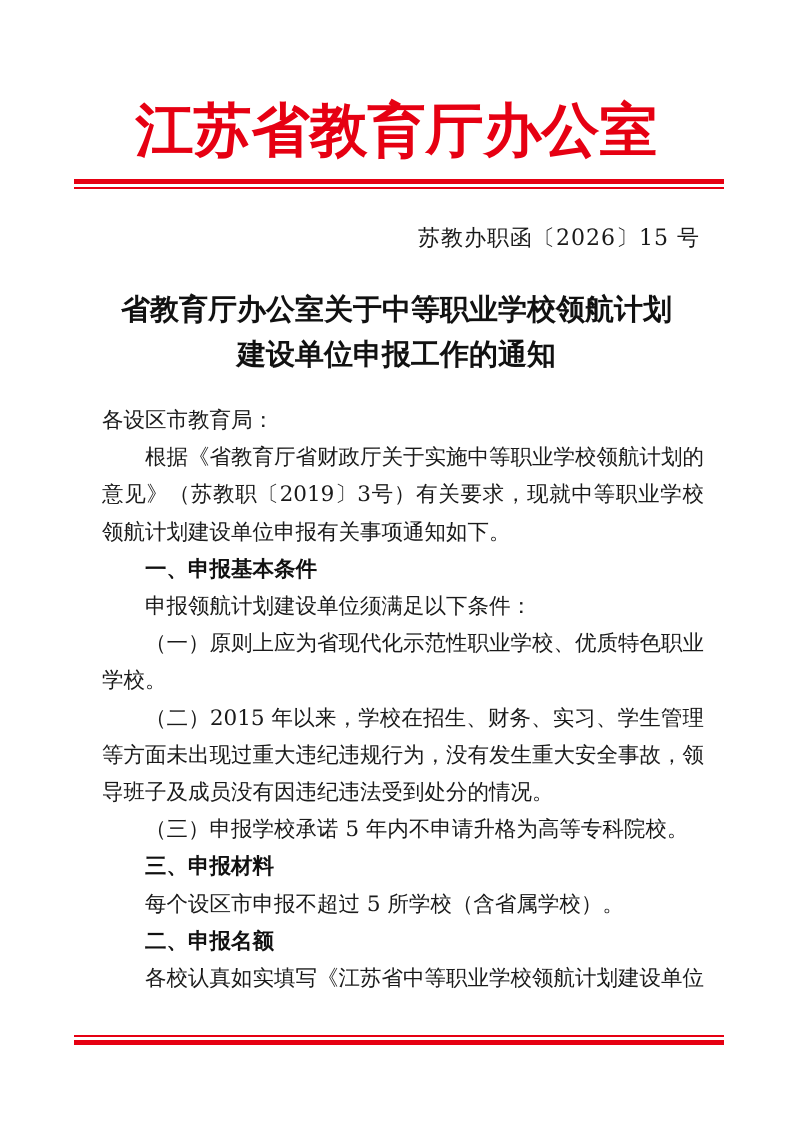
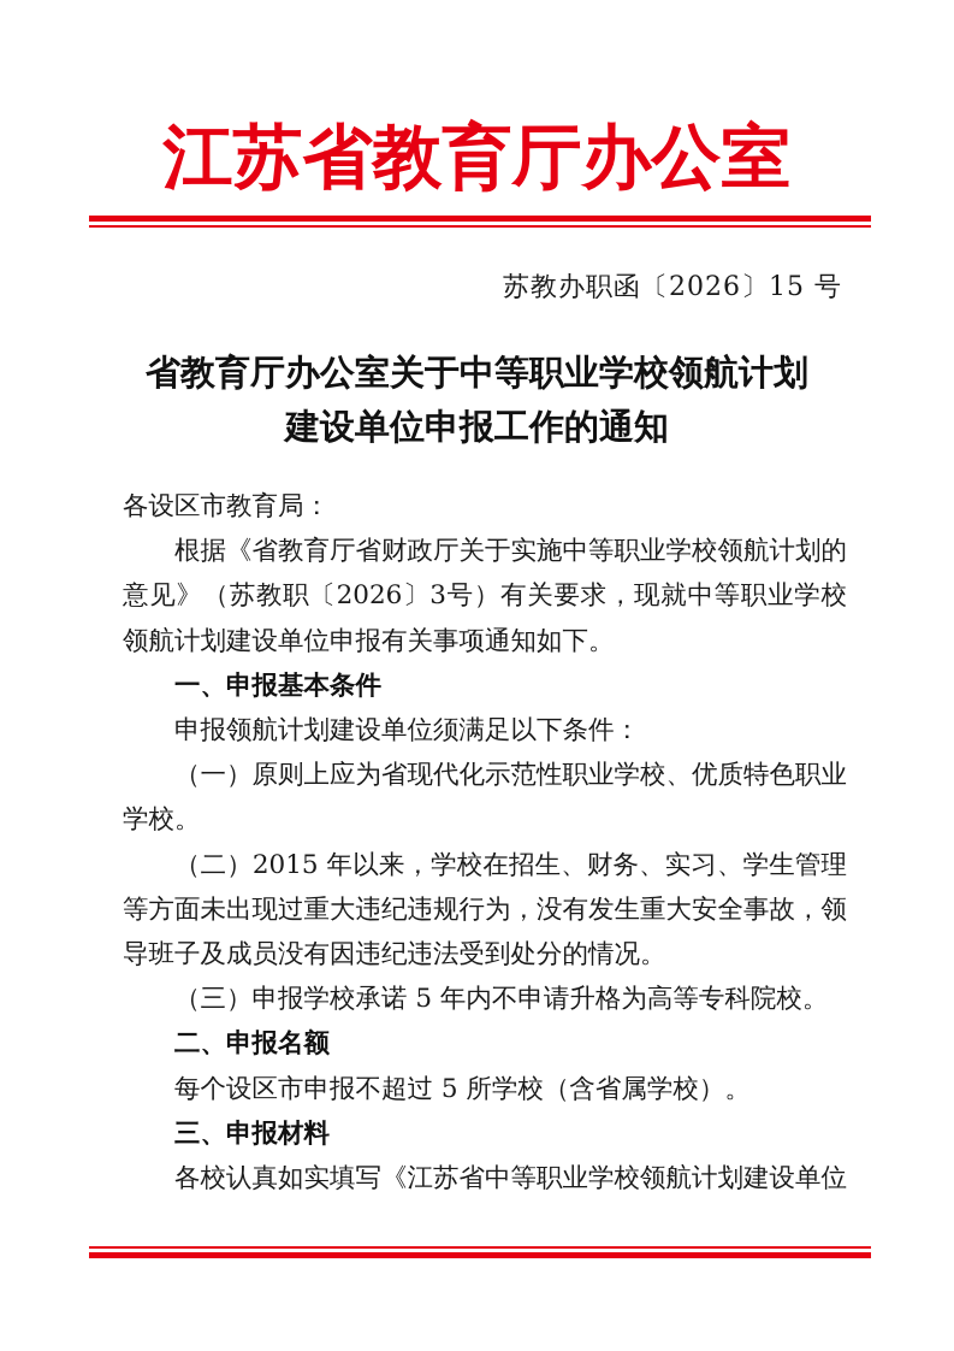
  江苏省教育厅办公室
  苏教办职函〔2026〕15 号
  省教育厅办公室关于中等职业学校领航计划
  建设单位申报工作的通知
  各设区市教育局：
- 根据《省教育厅省财政厅关于实施中等职业学校领航计划的意见》（苏教职〔2019〕3号）有关要求，现就中等职业学校领航计划建设单位申报有关事项通知如下。
+ 根据《省教育厅省财政厅关于实施中等职业学校领航计划的意见》（苏教职〔2026〕3号）有关要求，现就中等职业学校领航计划建设单位申报有关事项通知如下。
  一、申报基本条件
  申报领航计划建设单位须满足以下条件：
  （一）原则上应为省现代化示范性职业学校、优质特色职业学校。
  （二）2015 年以来，学校在招生、财务、实习、学生管理等方面未出现过重大违纪违规行为，没有发生重大安全事故，领导班子及成员没有因违纪违法受到处分的情况。
  （三）申报学校承诺 5 年内不申请升格为高等专科院校。
- 三、申报材料
+ 二、申报名额
  每个设区市申报不超过 5 所学校（含省属学校）。
- 二、申报名额
+ 三、申报材料
  各校认真如实填写《江苏省中等职业学校领航计划建设单位
